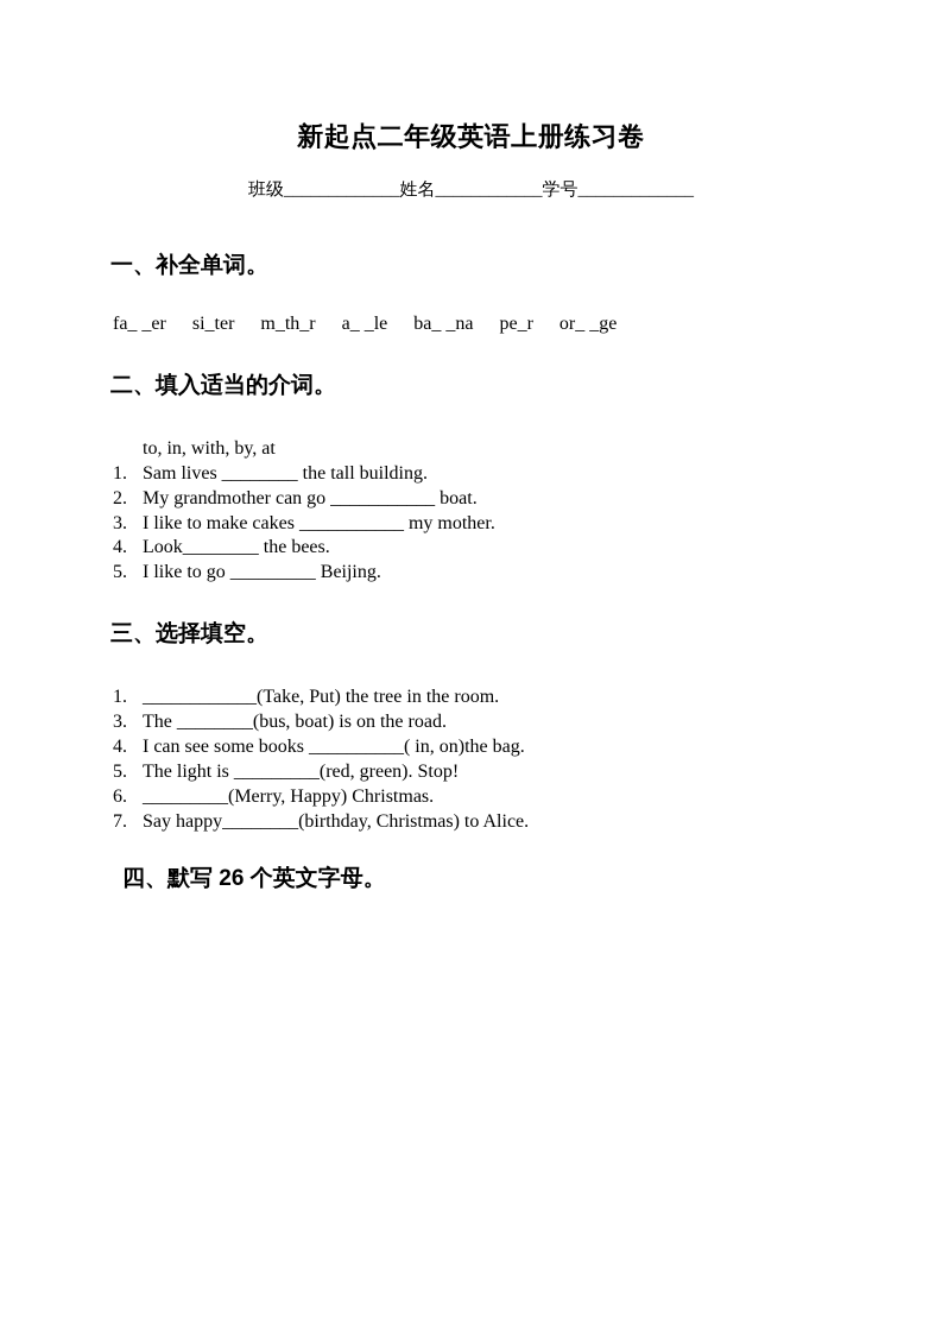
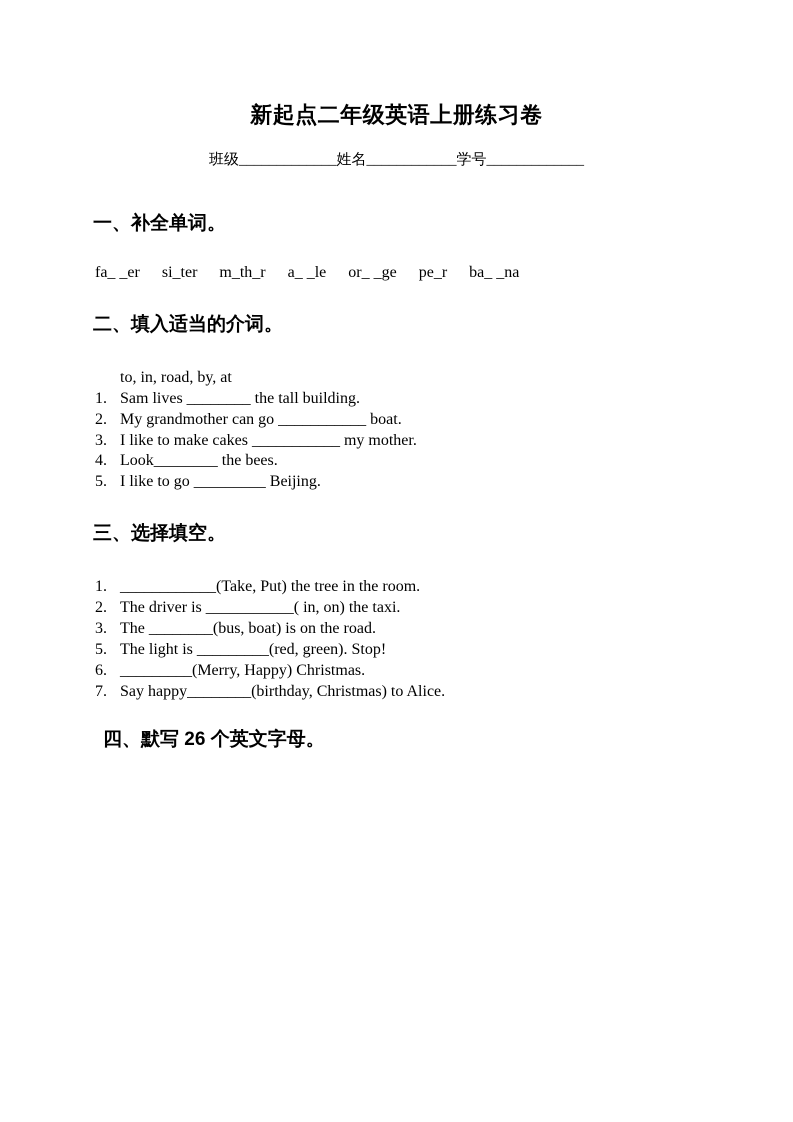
  新起点二年级英语上册练习卷
  班级_____________姓名____________学号_____________
  一、补全单词。
  fa_ _er
  si_ter
  m_th_r
  a_ _le
- ba_ _na
+ or_ _ge
  pe_r
- or_ _ge
+ ba_ _na
  二、填入适当的介词。
- to, in, with, by, at
+ to, in, road, by, at
  1. Sam lives ________ the tall building.
  2. My grandmother can go ___________ boat.
  3. I like to make cakes ___________ my mother.
  4. Look________ the bees.
  5. I like to go _________ Beijing.
  三、选择填空。
  1. ____________(Take, Put) the tree in the room.
+ 2. The driver is ___________( in, on) the taxi.
  3. The ________(bus, boat) is on the road.
- 4. I can see some books __________( in, on)the bag.
  5. The light is _________(red, green). Stop!
  6. _________(Merry, Happy) Christmas.
  7. Say happy________(birthday, Christmas) to Alice.
  四、默写 26 个英文字母。
